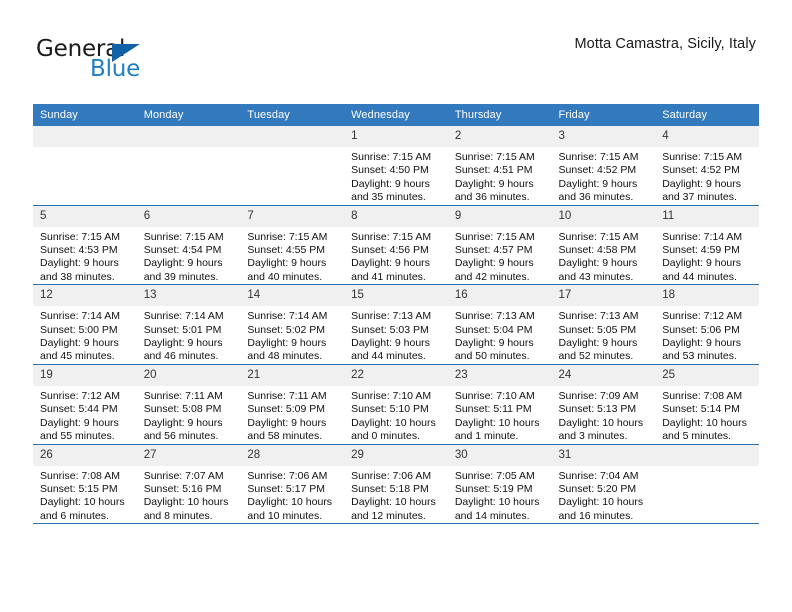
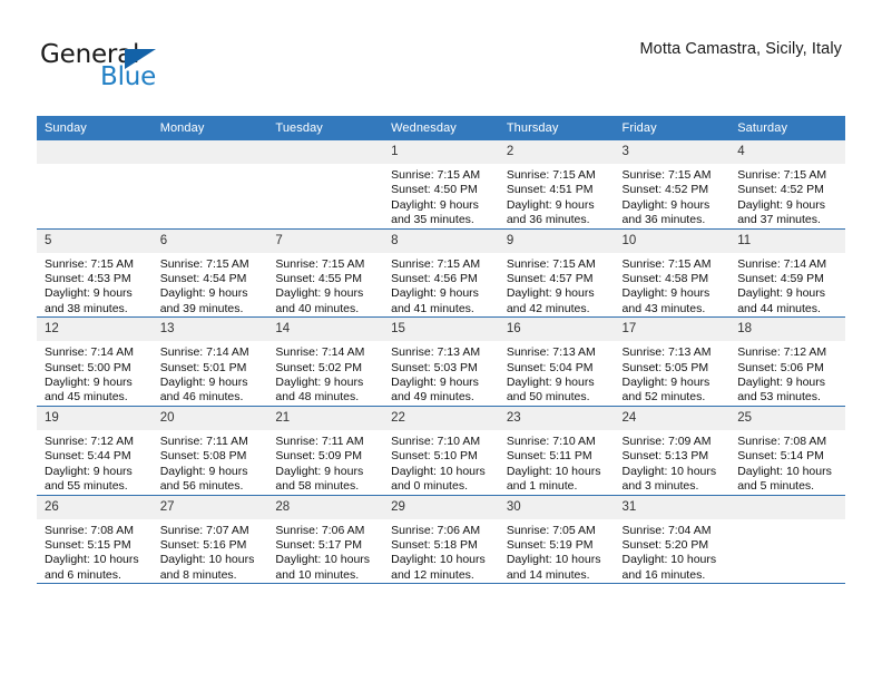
  General
  Blue
  Motta Camastra, Sicily, Italy
  Sunday	Monday	Tuesday	Wednesday	Thursday	Friday	Saturday
  			1Sunrise: 7:15 AMSunset: 4:50 PMDaylight: 9 hoursand 35 minutes.	2Sunrise: 7:15 AMSunset: 4:51 PMDaylight: 9 hoursand 36 minutes.	3Sunrise: 7:15 AMSunset: 4:52 PMDaylight: 9 hoursand 36 minutes.	4Sunrise: 7:15 AMSunset: 4:52 PMDaylight: 9 hoursand 37 minutes.
  5Sunrise: 7:15 AMSunset: 4:53 PMDaylight: 9 hoursand 38 minutes.	6Sunrise: 7:15 AMSunset: 4:54 PMDaylight: 9 hoursand 39 minutes.	7Sunrise: 7:15 AMSunset: 4:55 PMDaylight: 9 hoursand 40 minutes.	8Sunrise: 7:15 AMSunset: 4:56 PMDaylight: 9 hoursand 41 minutes.	9Sunrise: 7:15 AMSunset: 4:57 PMDaylight: 9 hoursand 42 minutes.	10Sunrise: 7:15 AMSunset: 4:58 PMDaylight: 9 hoursand 43 minutes.	11Sunrise: 7:14 AMSunset: 4:59 PMDaylight: 9 hoursand 44 minutes.
- 12Sunrise: 7:14 AMSunset: 5:00 PMDaylight: 9 hoursand 45 minutes.	13Sunrise: 7:14 AMSunset: 5:01 PMDaylight: 9 hoursand 46 minutes.	14Sunrise: 7:14 AMSunset: 5:02 PMDaylight: 9 hoursand 48 minutes.	15Sunrise: 7:13 AMSunset: 5:03 PMDaylight: 9 hoursand 44 minutes.	16Sunrise: 7:13 AMSunset: 5:04 PMDaylight: 9 hoursand 50 minutes.	17Sunrise: 7:13 AMSunset: 5:05 PMDaylight: 9 hoursand 52 minutes.	18Sunrise: 7:12 AMSunset: 5:06 PMDaylight: 9 hoursand 53 minutes.
+ 12Sunrise: 7:14 AMSunset: 5:00 PMDaylight: 9 hoursand 45 minutes.	13Sunrise: 7:14 AMSunset: 5:01 PMDaylight: 9 hoursand 46 minutes.	14Sunrise: 7:14 AMSunset: 5:02 PMDaylight: 9 hoursand 48 minutes.	15Sunrise: 7:13 AMSunset: 5:03 PMDaylight: 9 hoursand 49 minutes.	16Sunrise: 7:13 AMSunset: 5:04 PMDaylight: 9 hoursand 50 minutes.	17Sunrise: 7:13 AMSunset: 5:05 PMDaylight: 9 hoursand 52 minutes.	18Sunrise: 7:12 AMSunset: 5:06 PMDaylight: 9 hoursand 53 minutes.
  19Sunrise: 7:12 AMSunset: 5:44 PMDaylight: 9 hoursand 55 minutes.	20Sunrise: 7:11 AMSunset: 5:08 PMDaylight: 9 hoursand 56 minutes.	21Sunrise: 7:11 AMSunset: 5:09 PMDaylight: 9 hoursand 58 minutes.	22Sunrise: 7:10 AMSunset: 5:10 PMDaylight: 10 hoursand 0 minutes.	23Sunrise: 7:10 AMSunset: 5:11 PMDaylight: 10 hoursand 1 minute.	24Sunrise: 7:09 AMSunset: 5:13 PMDaylight: 10 hoursand 3 minutes.	25Sunrise: 7:08 AMSunset: 5:14 PMDaylight: 10 hoursand 5 minutes.
  26Sunrise: 7:08 AMSunset: 5:15 PMDaylight: 10 hoursand 6 minutes.	27Sunrise: 7:07 AMSunset: 5:16 PMDaylight: 10 hoursand 8 minutes.	28Sunrise: 7:06 AMSunset: 5:17 PMDaylight: 10 hoursand 10 minutes.	29Sunrise: 7:06 AMSunset: 5:18 PMDaylight: 10 hoursand 12 minutes.	30Sunrise: 7:05 AMSunset: 5:19 PMDaylight: 10 hoursand 14 minutes.	31Sunrise: 7:04 AMSunset: 5:20 PMDaylight: 10 hoursand 16 minutes.
